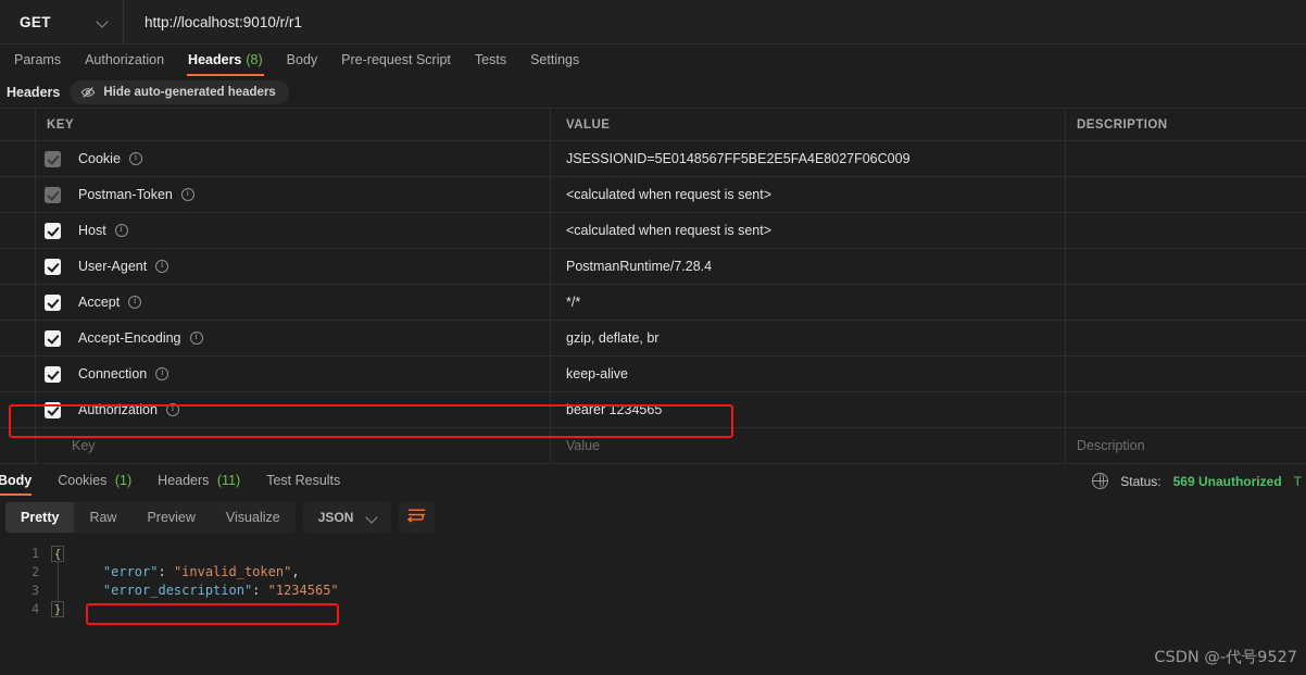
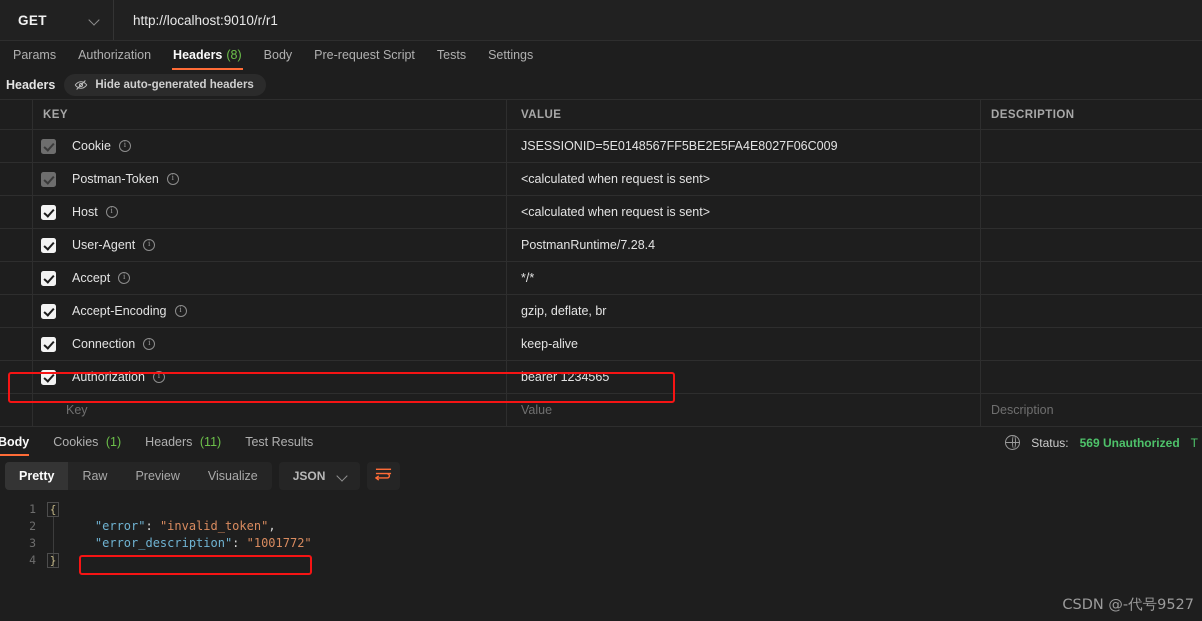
  GET
  http://localhost:9010/r/r1
  Params
  Authorization
  Headers (8)
  Body
  Pre-request Script
  Tests
  Settings
  Headers
  Hide auto-generated headers
  KEY
  VALUE
  DESCRIPTION
  Cookie
  JSESSIONID=5E0148567FF5BE2E5FA4E8027F06C009
  Postman-Token
  <calculated when request is sent>
  Host
  <calculated when request is sent>
  User-Agent
  PostmanRuntime/7.28.4
  Accept
  */*
  Accept-Encoding
  gzip, deflate, br
  Connection
  keep-alive
  Authorization
  bearer 1234565
  Key
  Value
  Description
  Body
  Cookies (1)
  Headers (11)
  Test Results
  Status:
  569 Unauthorized
  T
  Pretty
  Raw
  Preview
  Visualize
  JSON
  1
  2
  3
  4
  {
  }
  "error": "invalid_token",
- "error_description": "1234565"
+ "error_description": "1001772"
  CSDN @-代号9527
